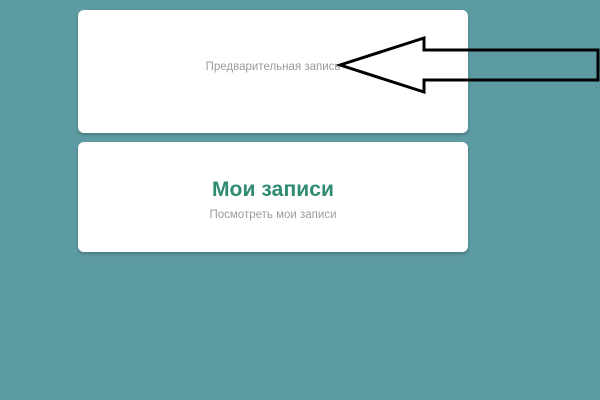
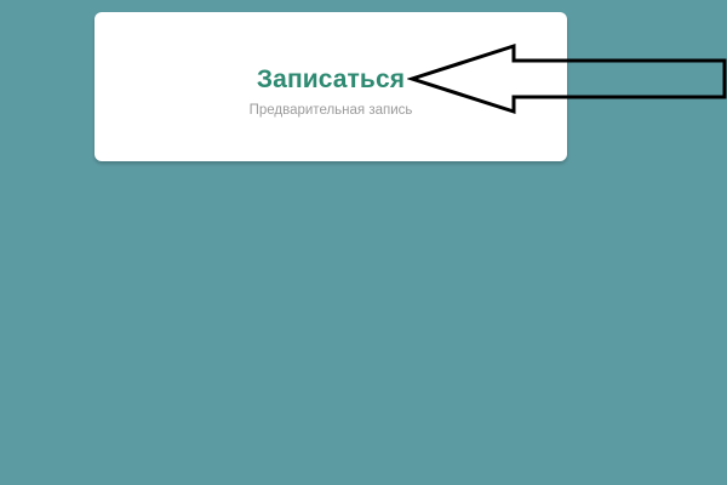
+ Записаться
  Предварительная запись
- Мои записи
- Посмотреть мои записи
